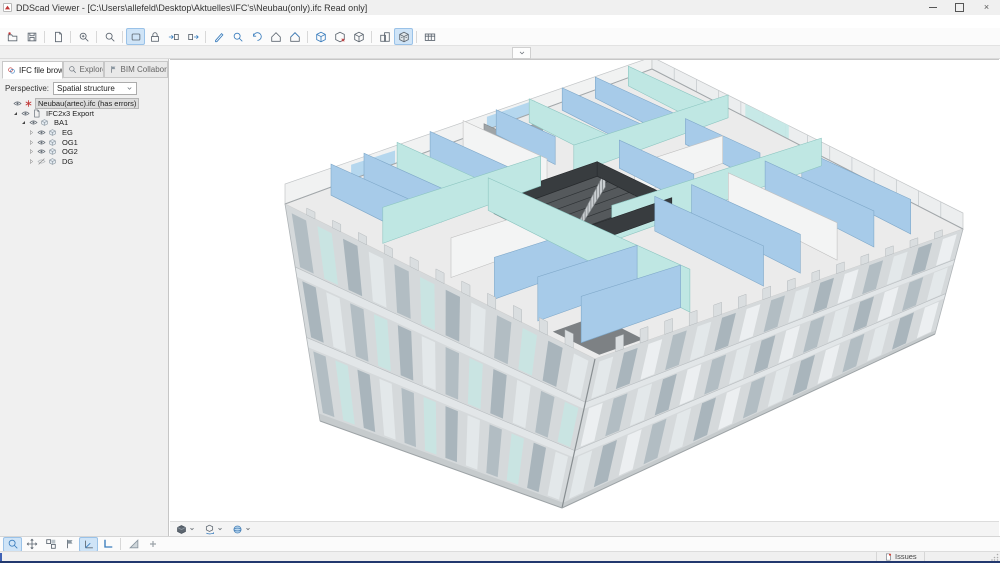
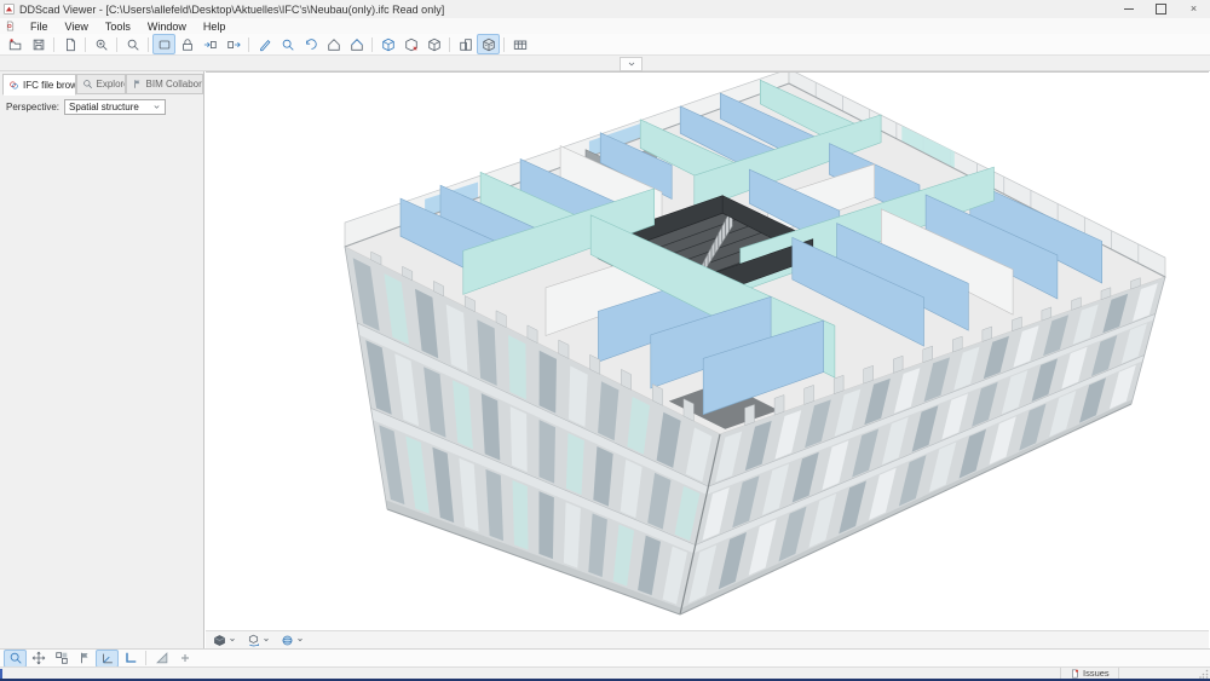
  DDScad Viewer - [C:\Users\allefeld\Desktop\Aktuelles\IFC's\Neubau(only).ifc Read only]
  ×
+ File
+ View
+ Tools
+ Window
+ Help
  IFC file brow
  Explor
  Perspective:
  Spatial structure
- Neubau(artec).ifc (has errors)
- IFC2x3 Export
- BA1
- EG
- OG1
- OG2
- DG
  Issues
